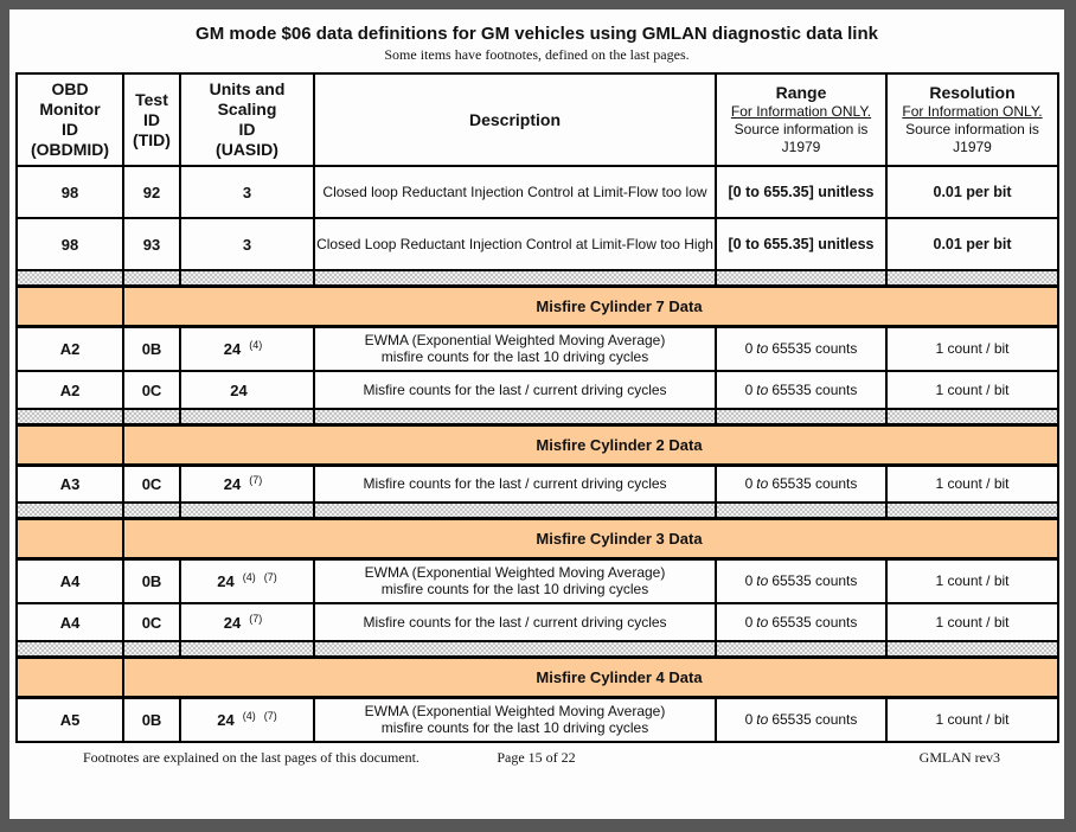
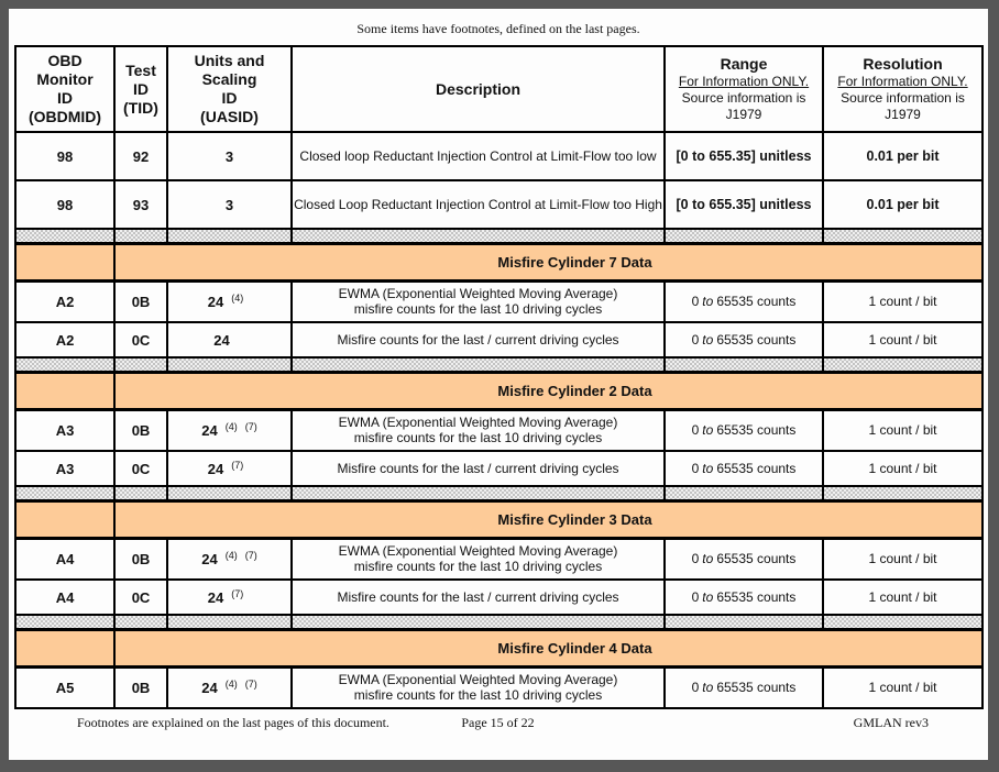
- GM mode $06 data definitions for GM vehicles using GMLAN diagnostic data link
  Some items have footnotes, defined on the last pages.
  OBD Monitor ID (OBDMID)	Test ID (TID)	Units and Scaling ID (UASID)	Description	Range For Information ONLY. Source information is J1979	Resolution For Information ONLY. Source information is J1979
  98	92	3	Closed loop Reductant Injection Control at Limit-Flow too low	[0 to 655.35] unitless	0.01 per bit
  98	93	3	Closed Loop Reductant Injection Control at Limit-Flow too High	[0 to 655.35] unitless	0.01 per bit
  	Misfire Cylinder 7 Data
  A2	0B	24 (4)	EWMA (Exponential Weighted Moving Average) misfire counts for the last 10 driving cycles	0 to 65535 counts	1 count / bit
  A2	0C	24	Misfire counts for the last / current driving cycles	0 to 65535 counts	1 count / bit
  	Misfire Cylinder 2 Data
+ A3	0B	24 (4) (7)	EWMA (Exponential Weighted Moving Average) misfire counts for the last 10 driving cycles	0 to 65535 counts	1 count / bit
  A3	0C	24 (7)	Misfire counts for the last / current driving cycles	0 to 65535 counts	1 count / bit
  	Misfire Cylinder 3 Data
  A4	0B	24 (4) (7)	EWMA (Exponential Weighted Moving Average) misfire counts for the last 10 driving cycles	0 to 65535 counts	1 count / bit
  A4	0C	24 (7)	Misfire counts for the last / current driving cycles	0 to 65535 counts	1 count / bit
  	Misfire Cylinder 4 Data
  A5	0B	24 (4) (7)	EWMA (Exponential Weighted Moving Average) misfire counts for the last 10 driving cycles	0 to 65535 counts	1 count / bit
  Footnotes are explained on the last pages of this document.
  Page 15 of 22
  GMLAN rev3
